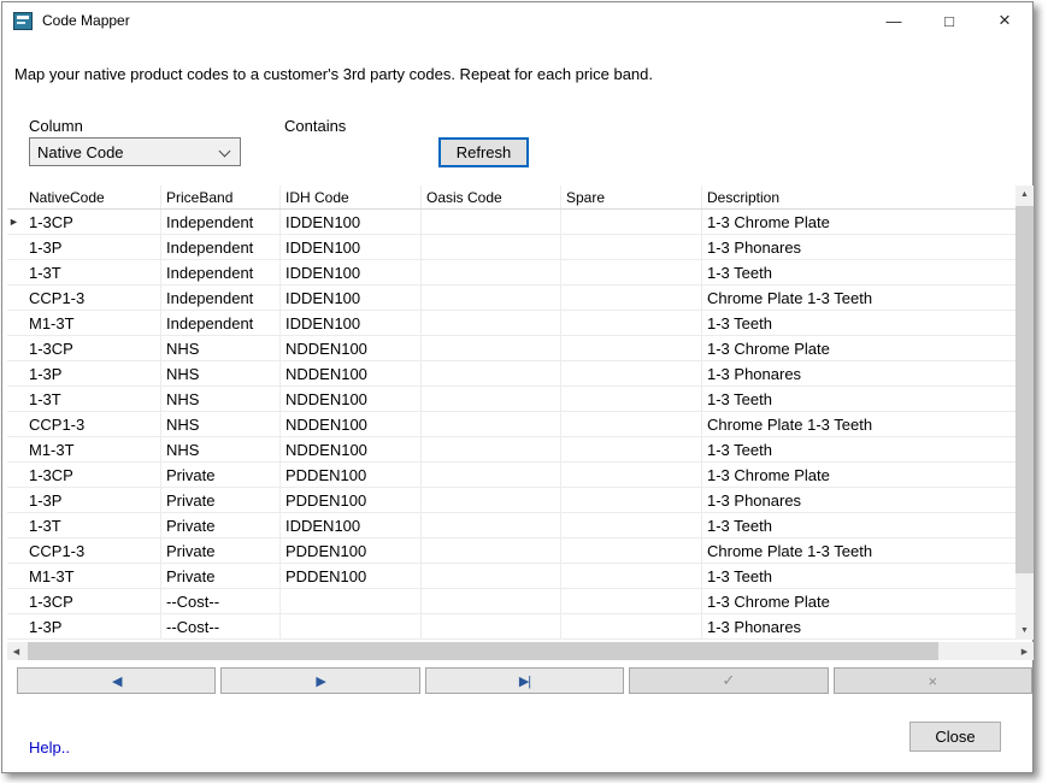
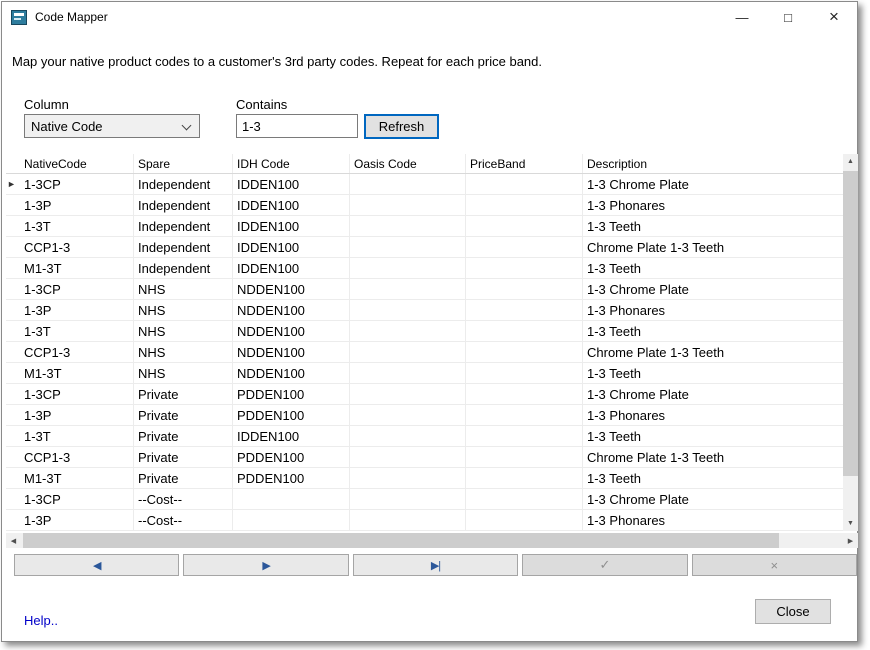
  Code Mapper
  —
  □
  ×
  Map your native product codes to a customer's 3rd party codes. Repeat for each price band.
  Column
  Native Code
  Contains
+ 1-3
  Refresh
  NativeCode
- PriceBand
+ Spare
  IDH Code
  Oasis Code
- Spare
+ PriceBand
  Description
  ►
  1-3CP
  Independent
  IDDEN100
  1-3 Chrome Plate
  1-3P
  Independent
  IDDEN100
  1-3 Phonares
  1-3T
  Independent
  IDDEN100
  1-3 Teeth
  CCP1-3
  Independent
  IDDEN100
  Chrome Plate 1-3 Teeth
  M1-3T
  Independent
  IDDEN100
  1-3 Teeth
  1-3CP
  NHS
  NDDEN100
  1-3 Chrome Plate
  1-3P
  NHS
  NDDEN100
  1-3 Phonares
  1-3T
  NHS
  NDDEN100
  1-3 Teeth
  CCP1-3
  NHS
  NDDEN100
  Chrome Plate 1-3 Teeth
  M1-3T
  NHS
  NDDEN100
  1-3 Teeth
  1-3CP
  Private
  PDDEN100
  1-3 Chrome Plate
  1-3P
  Private
  PDDEN100
  1-3 Phonares
  1-3T
  Private
  IDDEN100
  1-3 Teeth
  CCP1-3
  Private
  PDDEN100
  Chrome Plate 1-3 Teeth
  M1-3T
  Private
  PDDEN100
  1-3 Teeth
  1-3CP
  --Cost--
  1-3 Chrome Plate
  1-3P
  --Cost--
  1-3 Phonares
  ◀
  ▶
  ▶|
  ✓
  ×
  Help..
  Close
